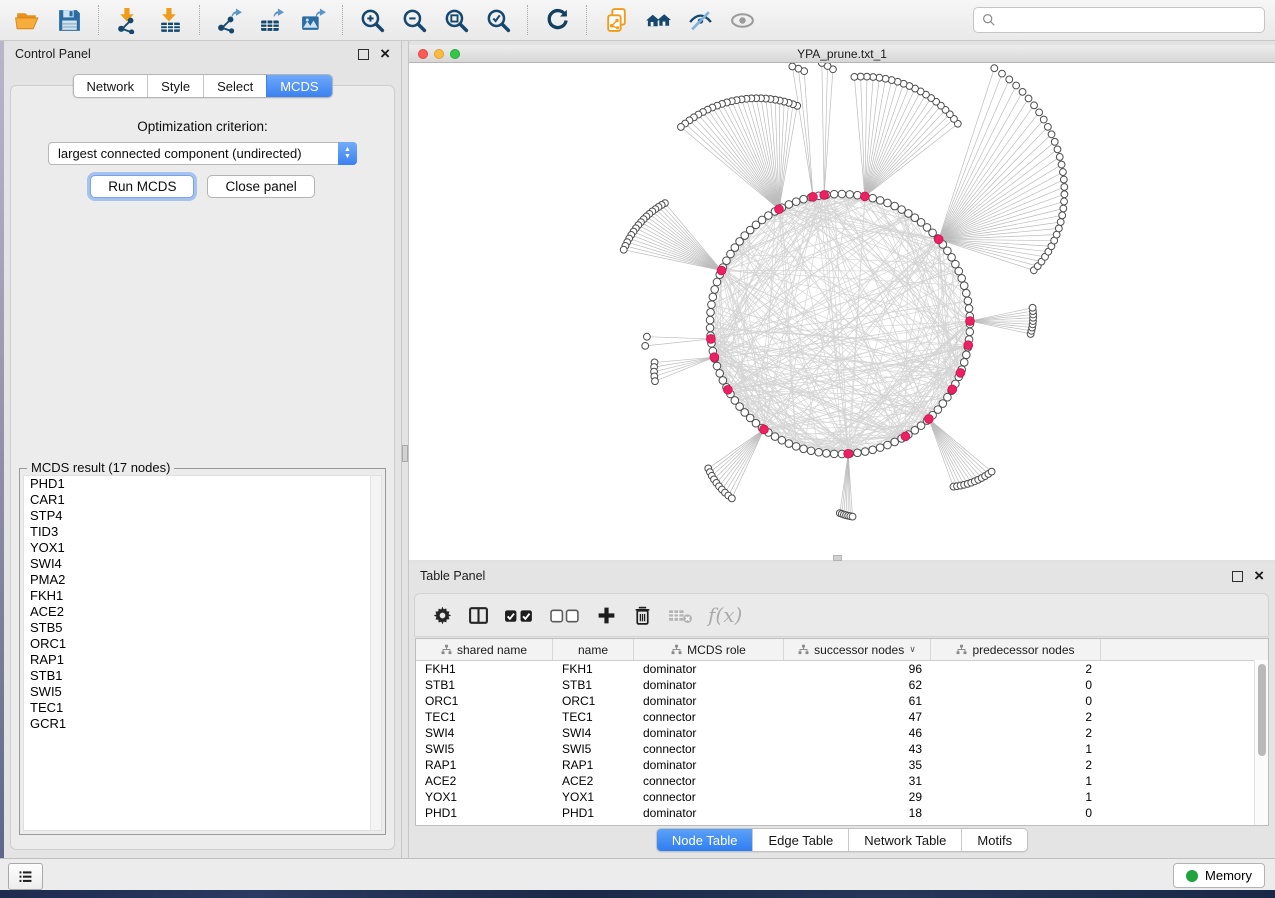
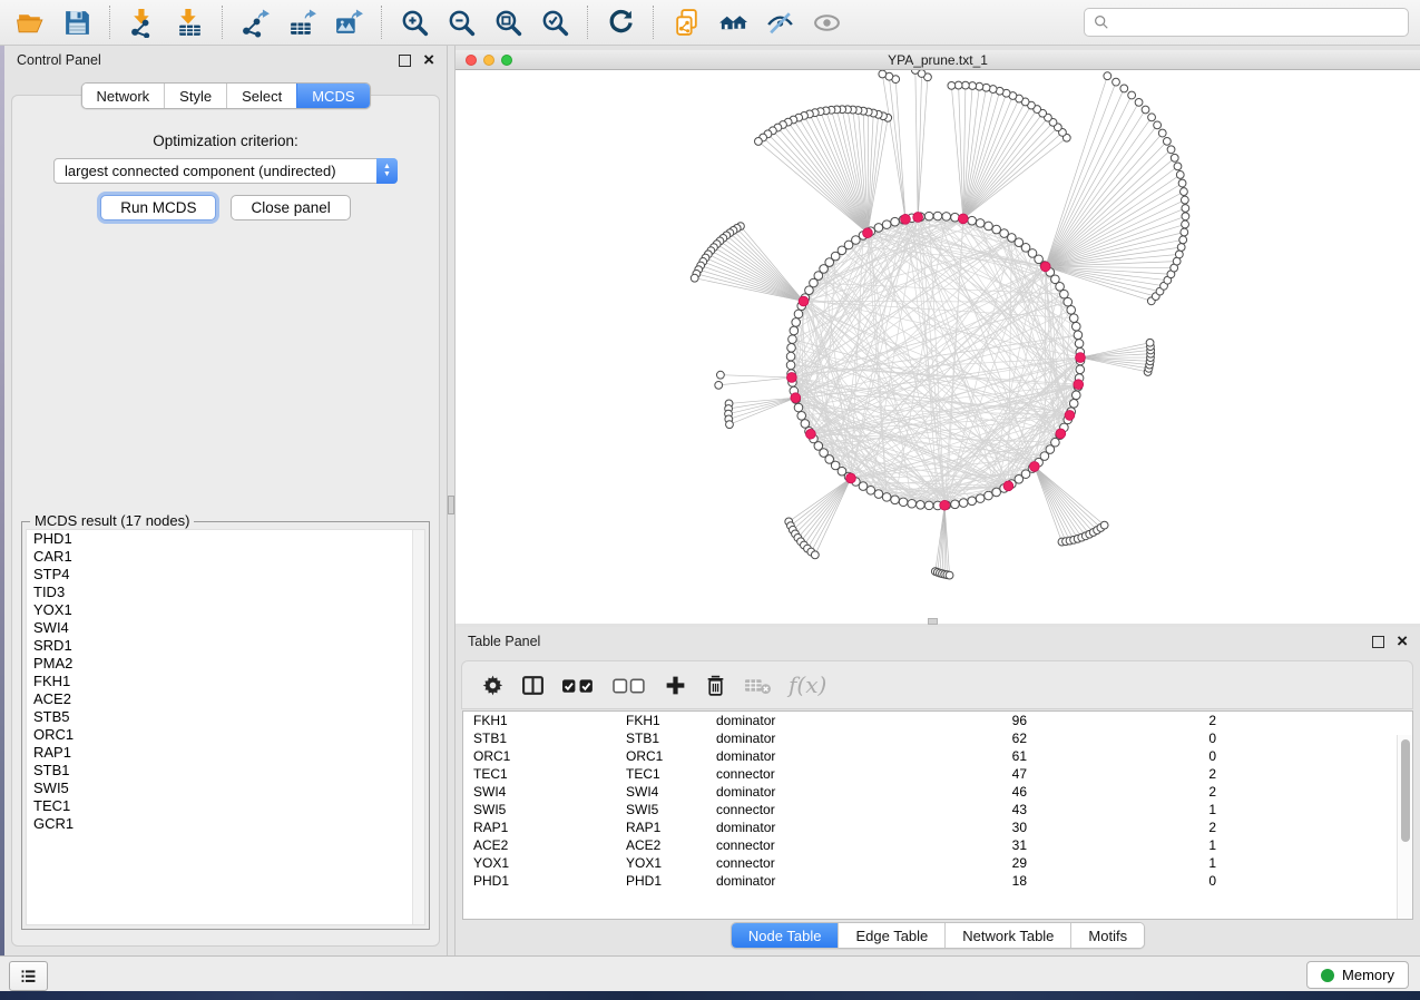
  Control Panel
  ×
  Network
  Style
  Select
  MCDS
  Optimization criterion:
  largest connected component (undirected)
  Run MCDS
  Close panel
  MCDS result (17 nodes)
  PHD1
  CAR1
  STP4
  TID3
  YOX1
  SWI4
+ SRD1
  PMA2
  FKH1
  ACE2
  STB5
  ORC1
  RAP1
  STB1
  SWI5
  TEC1
  GCR1
  YPA_prune.txt_1
  Table Panel
  ×
  f(x)
- shared name
- name
- MCDS role
- successor nodes
- ∨
- predecessor nodes
  FKH1
  FKH1
  dominator
  96
  2
  STB1
  STB1
  dominator
  62
  0
  ORC1
  ORC1
  dominator
  61
  0
  TEC1
  TEC1
  connector
  47
  2
  SWI4
  SWI4
  dominator
  46
  2
  SWI5
  SWI5
  connector
  43
  1
  RAP1
  RAP1
  dominator
- 35
+ 30
  2
  ACE2
  ACE2
  connector
  31
  1
  YOX1
  YOX1
  connector
  29
  1
  PHD1
  PHD1
  dominator
  18
  0
  Node Table
  Edge Table
  Network Table
  Motifs
  Memory
